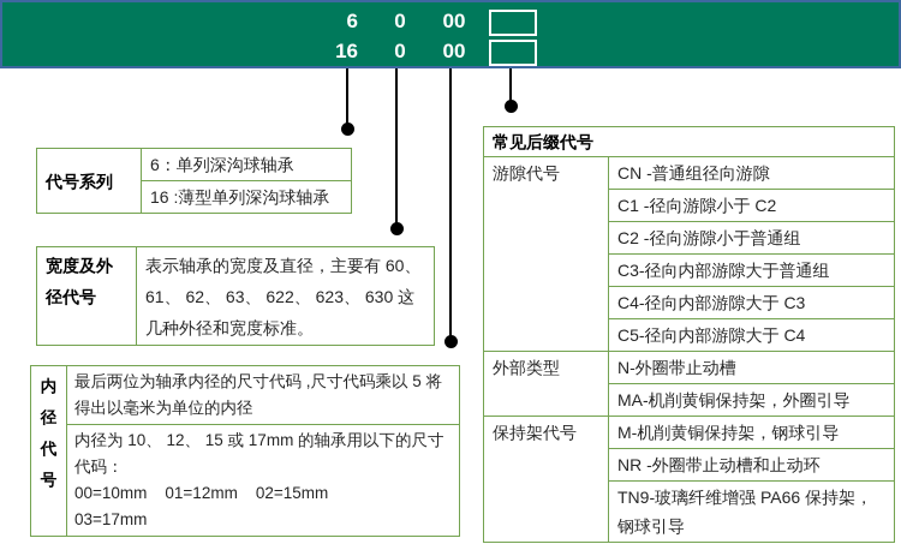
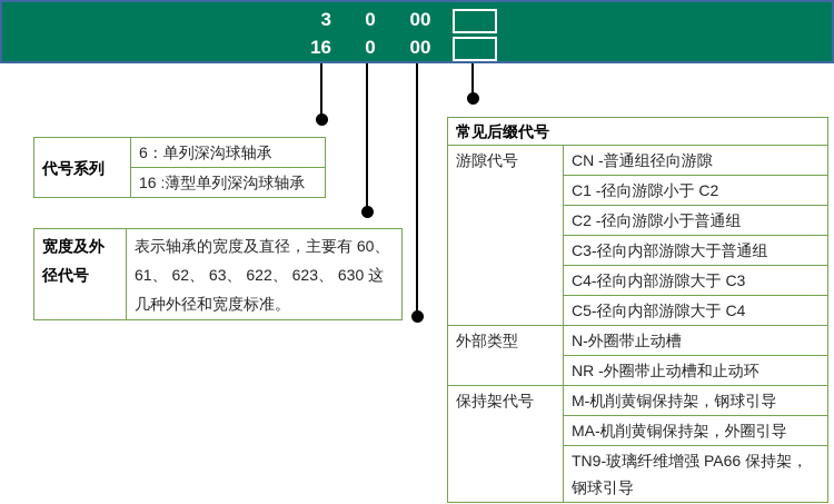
- 6
+ 3
  0
  00
  16
  0
  00
  代号系列	6：单列深沟球轴承
  16 :薄型单列深沟球轴承
  宽度及外径代号	表示轴承的宽度及直径，主要有 60、 61、 62、 63、 622、 623、 630 这几种外径和宽度标准。
- 内 径 代 号	最后两位为轴承内径的尺寸代码 ,尺寸代码乘以 5 将得出以毫米为单位的内径
- 内径为 10、 12、 15 或 17mm 的轴承用以下的尺寸代码： 00=10mm 01=12mm 02=15mm 03=17mm
  常见后缀代号
  游隙代号	CN -普通组径向游隙
  C1 -径向游隙小于 C2
  C2 -径向游隙小于普通组
  C3-径向内部游隙大于普通组
  C4-径向内部游隙大于 C3
  C5-径向内部游隙大于 C4
  外部类型	N-外圈带止动槽
- MA-机削黄铜保持架，外圈引导
+ NR -外圈带止动槽和止动环
  保持架代号	M-机削黄铜保持架，钢球引导
- NR -外圈带止动槽和止动环
+ MA-机削黄铜保持架，外圈引导
  TN9-玻璃纤维增强 PA66 保持架，钢球引导
